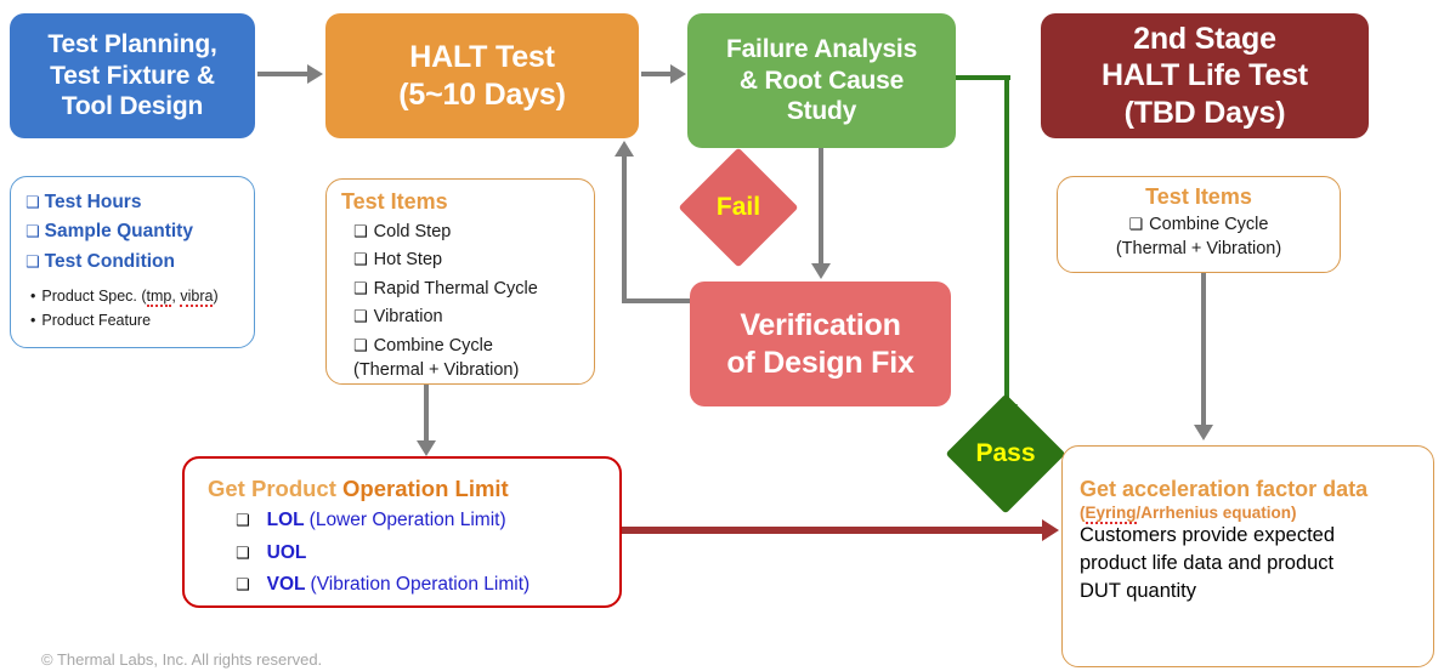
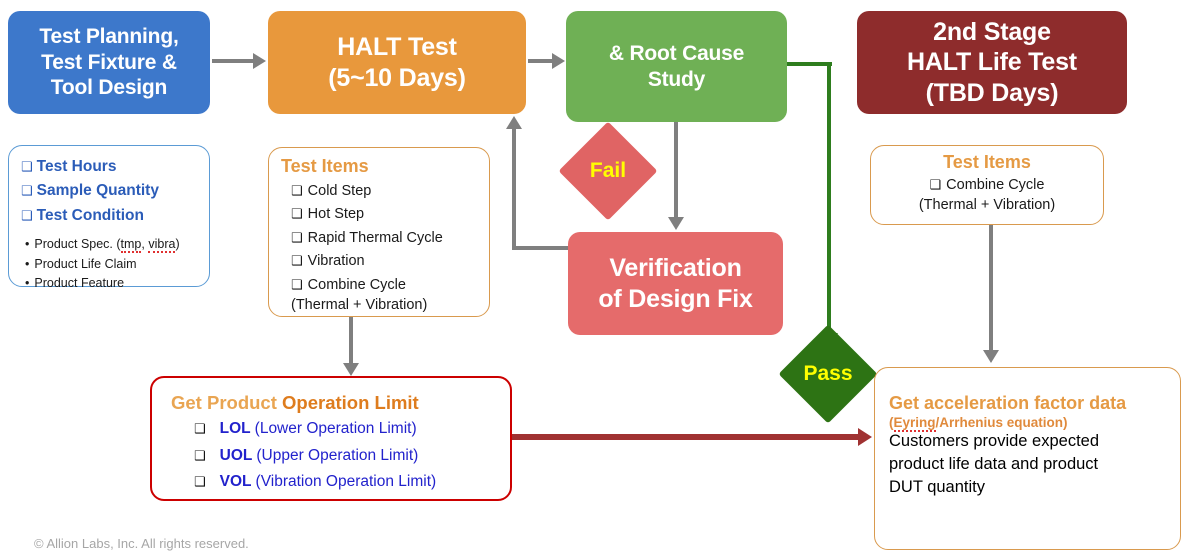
  Test Planning,
  Test Fixture &
  Tool Design
  HALT Test
  (5~10 Days)
- Failure Analysis
  & Root Cause
  Study
  2nd Stage
  HALT Life Test
  (TBD Days)
  Verification
  of Design Fix
  Fail
  Pass
  ❑
  Test Hours
  ❑
  Sample Quantity
  ❑
  Test Condition
  Product Spec. (tmp, vibra)
+ Product Life Claim
  Product Feature
  Test Items
  ❑
  Cold Step
  ❑
  Hot Step
  ❑
  Rapid Thermal Cycle
  ❑
  Vibration
  ❑
  Combine Cycle
  (Thermal + Vibration)
  Test Items
  ❑
  Combine Cycle
  (Thermal + Vibration)
  Get Product Operation Limit
  ❑
  LOL
  (Lower Operation Limit)
  ❑
  UOL
+ (Upper Operation Limit)
  ❑
  VOL
  (Vibration Operation Limit)
  Get acceleration factor data
  (Eyring/Arrhenius equation)
  Customers provide expected
  product life data and product
  DUT quantity
- © Thermal Labs, Inc. All rights reserved.
+ © Allion Labs, Inc. All rights reserved.
